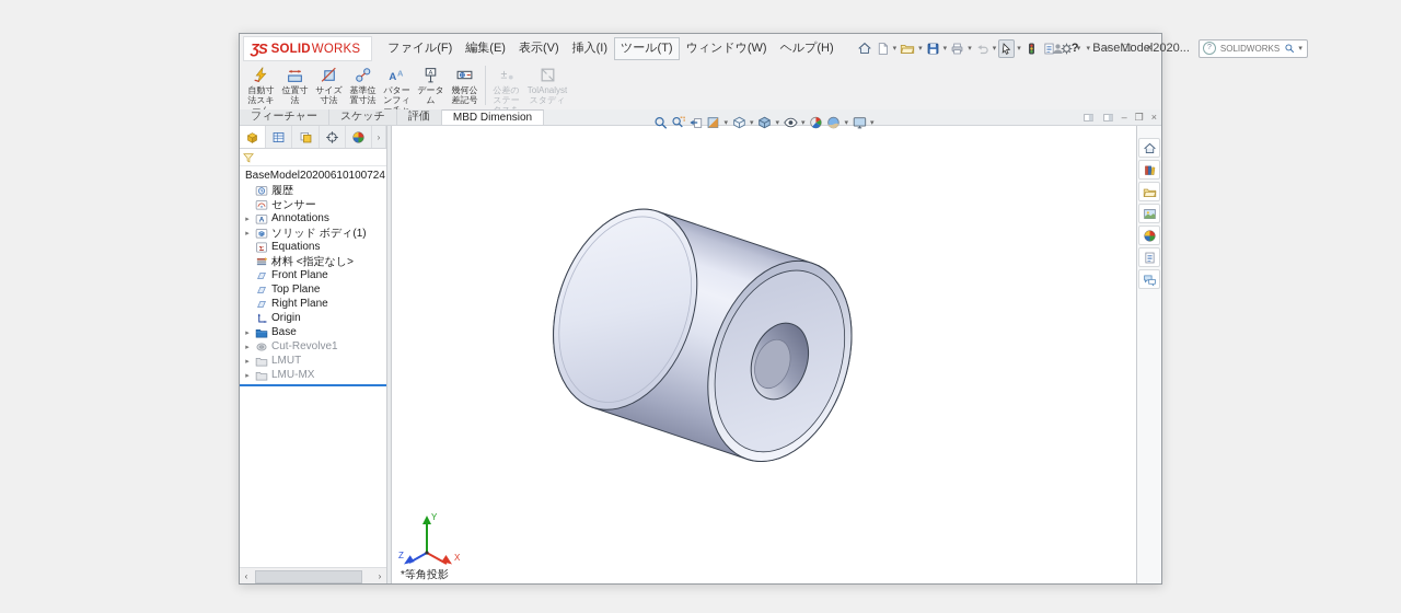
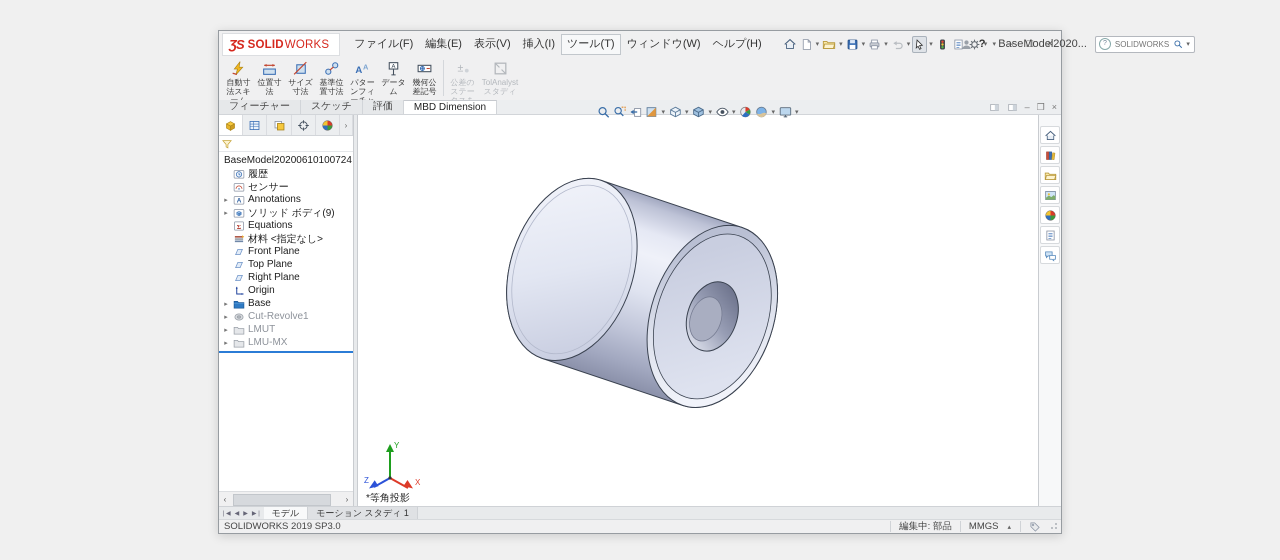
  ƷS
  SOLID
  WORKS
  ファイル(F)
  編集(E)
  表示(V)
  挿入(I)
  ツール(T)
  ウィンドウ(W)
  ヘルプ(H)
  BaseModel2020...
  ?
  –
  □
  ×
  自動寸法スキ
  位置寸法
  サイズ寸法
  基準位置寸法
  データム
  幾何公差記号
  TolAnalyst スタディ
  フィーチャー
  スケッチ
  評価
  MBD Dimension
  –
  ❐
  ×
  ›
  BaseModel20200610100724
  履歴
  センサー
  Annotations
- ソリッド ボディ(1)
+ ソリッド ボディ(9)
  Equations
  材料 <指定なし>
  Front Plane
  Top Plane
  Right Plane
  Origin
  Base
  Cut-Revolve1
  LMUT
  LMU-MX
  ‹
  ›
  Y
  X
  Z
  *等角投影
+ モデル
+ モーション スタディ 1
+ SOLIDWORKS 2019 SP3.0
+ 編集中: 部品
+ MMGS
